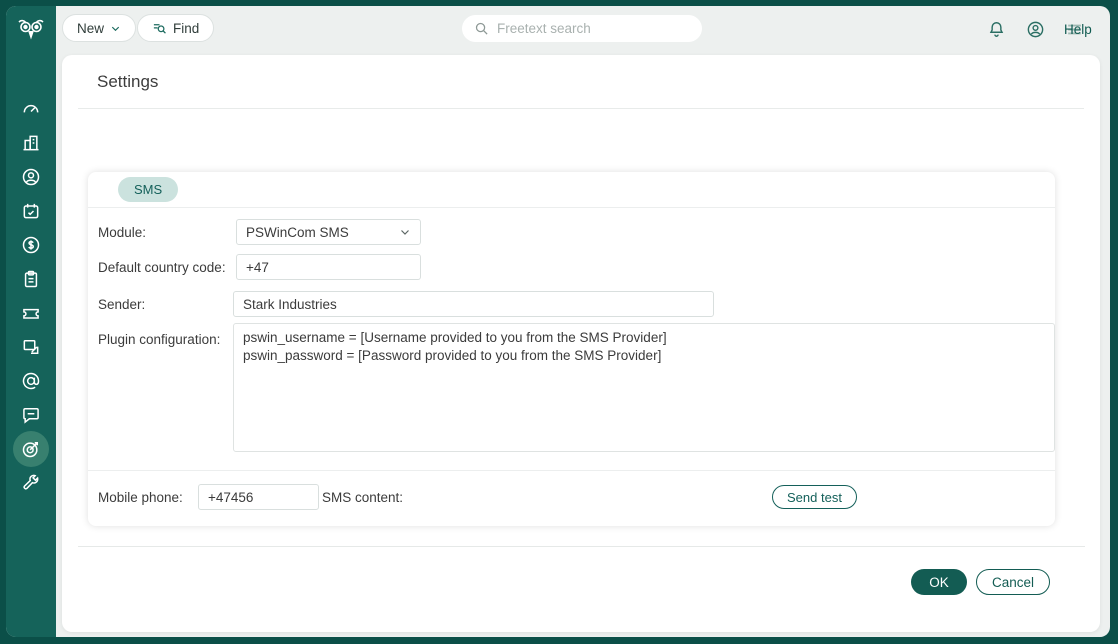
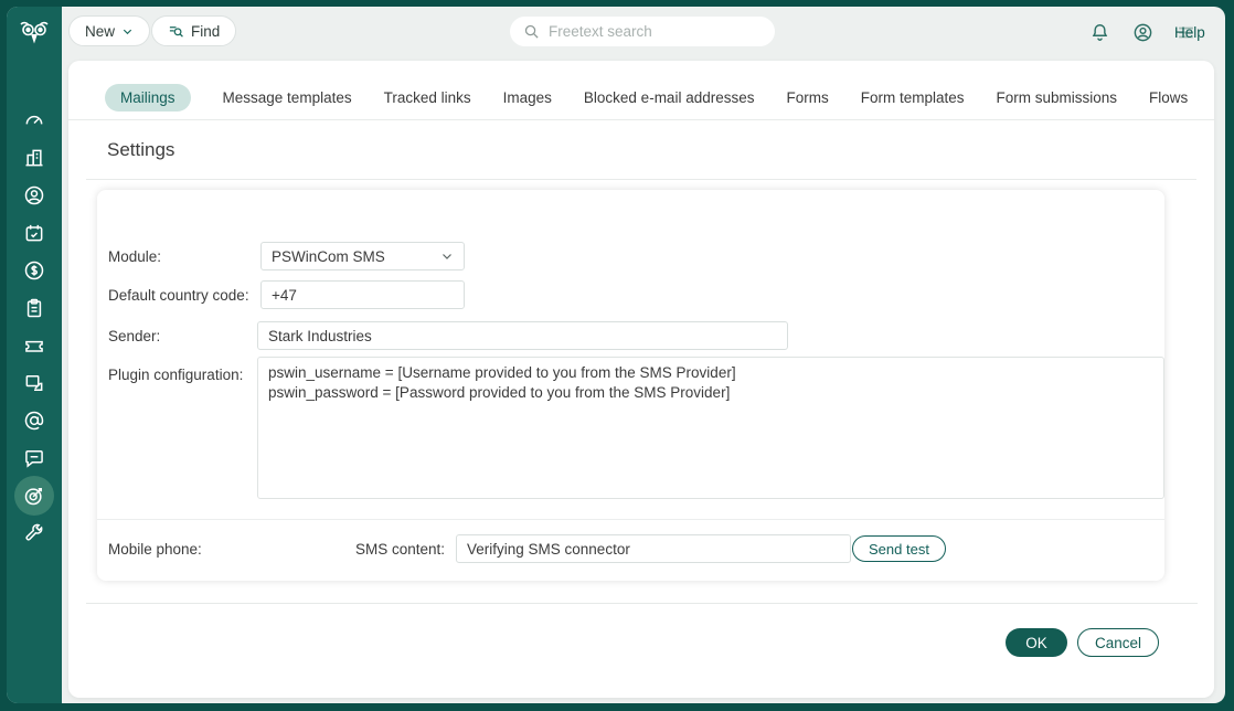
  New
  Find
  Freetext search
  Help
+ Mailings
+ Message templates
+ Tracked links
+ Images
+ Blocked e-mail addresses
+ Forms
+ Form templates
+ Form submissions
+ Flows
  Settings
- SMS
  Module:
  PSWinCom SMS
  Default country code:
  +47
  Sender:
  Stark Industries
  Plugin configuration:
  pswin_username = [Username provided to you from the SMS Provider]
  pswin_password = [Password provided to you from the SMS Provider]
  Mobile phone:
- +47456
  SMS content:
+ Verifying SMS connector
  Send test
  OK
  Cancel
